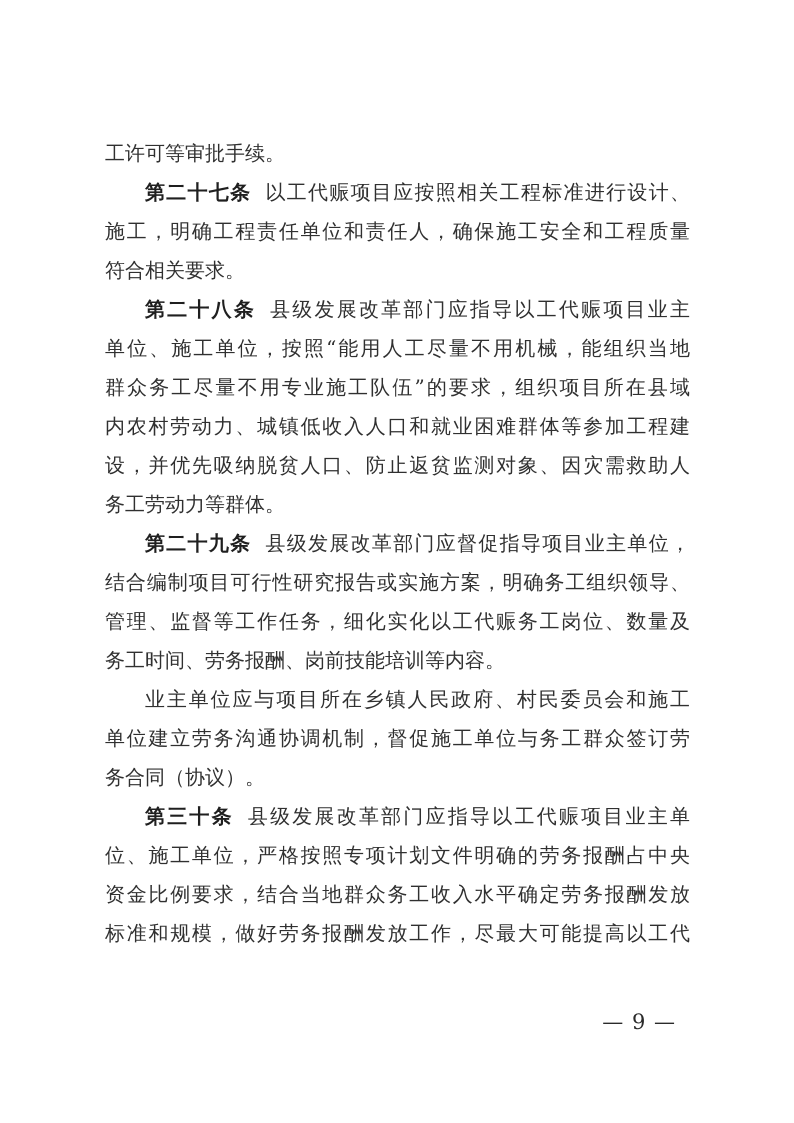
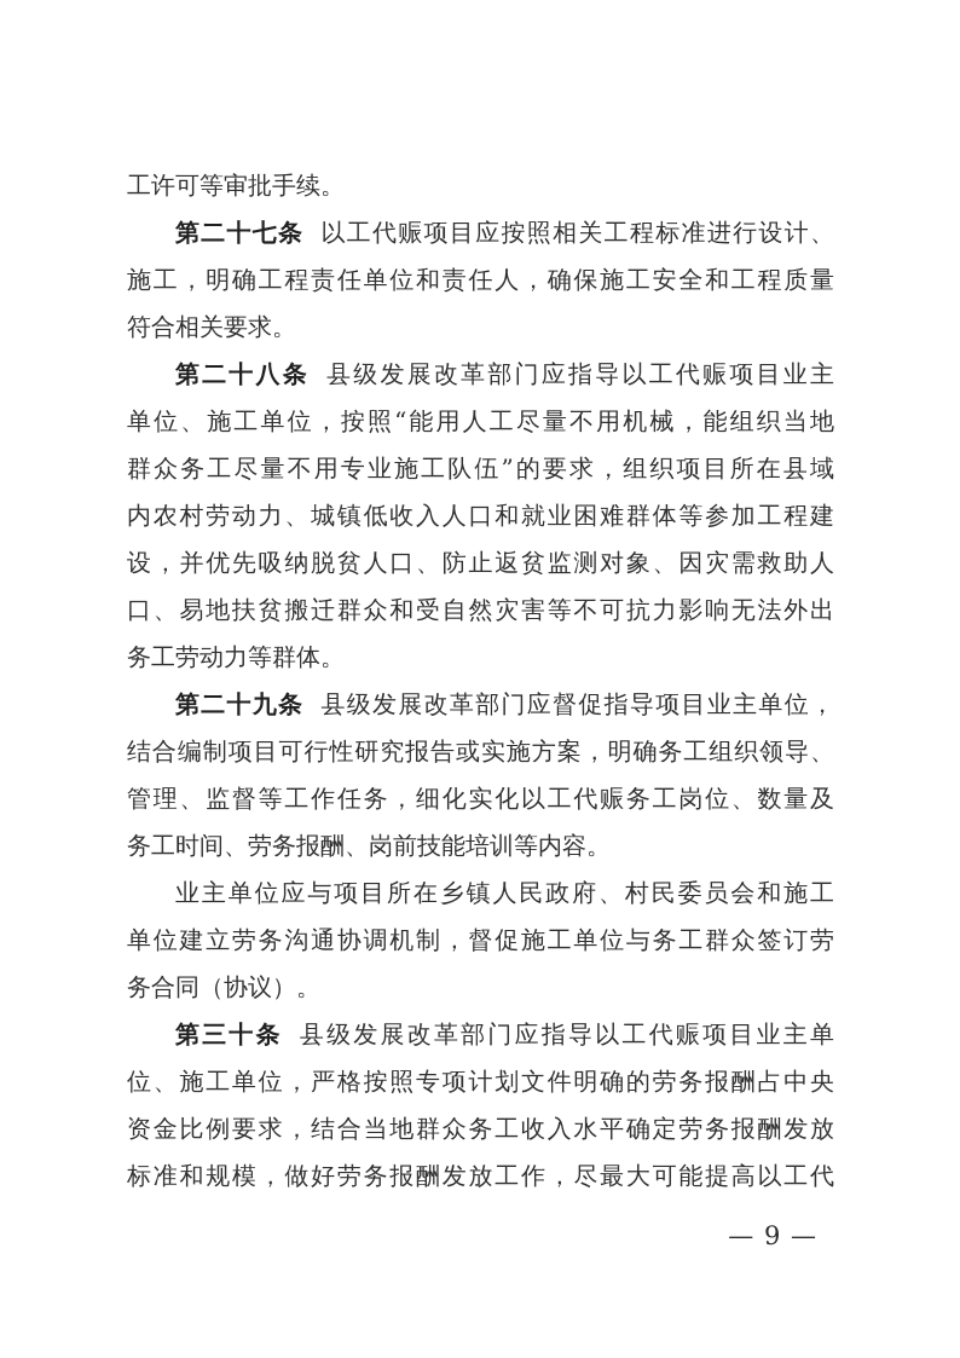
  工许可等审批手续。
  第二十七条 以工代赈项目应按照相关工程标准进行设计、
  施工，明确工程责任单位和责任人，确保施工安全和工程质量
  符合相关要求。
  第二十八条 县级发展改革部门应指导以工代赈项目业主
  单位、施工单位，按照“能用人工尽量不用机械，能组织当地
  群众务工尽量不用专业施工队伍”的要求，组织项目所在县域
  内农村劳动力、城镇低收入人口和就业困难群体等参加工程建
  设，并优先吸纳脱贫人口、防止返贫监测对象、因灾需救助人
+ 口、易地扶贫搬迁群众和受自然灾害等不可抗力影响无法外出
  务工劳动力等群体。
  第二十九条 县级发展改革部门应督促指导项目业主单位，
  结合编制项目可行性研究报告或实施方案，明确务工组织领导、
  管理、监督等工作任务，细化实化以工代赈务工岗位、数量及
  务工时间、劳务报酬、岗前技能培训等内容。
  业主单位应与项目所在乡镇人民政府、村民委员会和施工
  单位建立劳务沟通协调机制，督促施工单位与务工群众签订劳
  务合同（协议）。
  第三十条 县级发展改革部门应指导以工代赈项目业主单
  位、施工单位，严格按照专项计划文件明确的劳务报酬占中央
  资金比例要求，结合当地群众务工收入水平确定劳务报酬发放
  标准和规模，做好劳务报酬发放工作，尽最大可能提高以工代
  — 9 —
